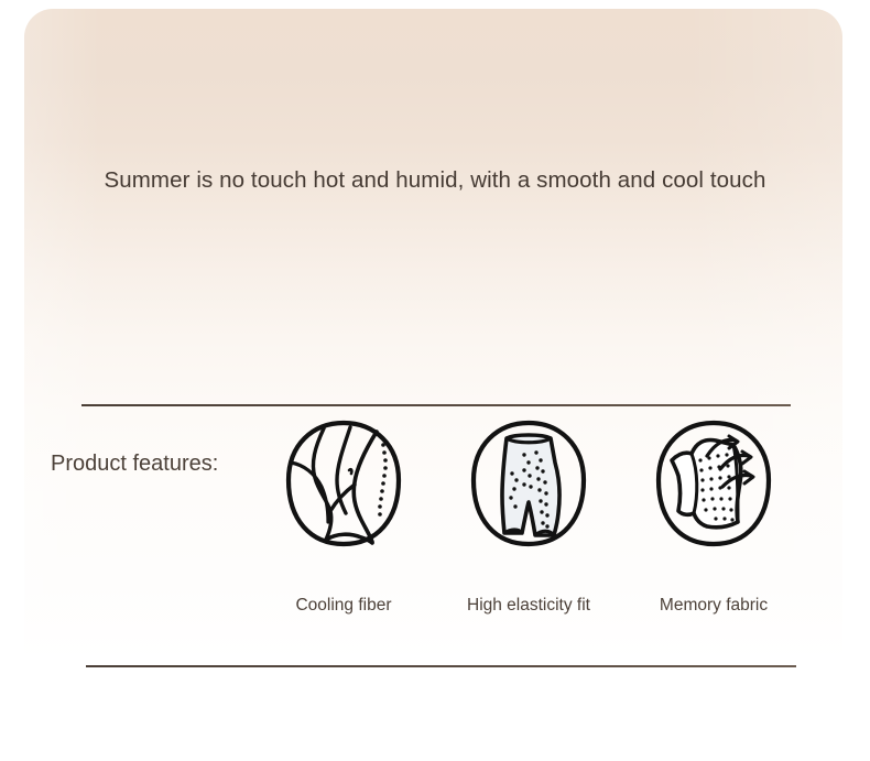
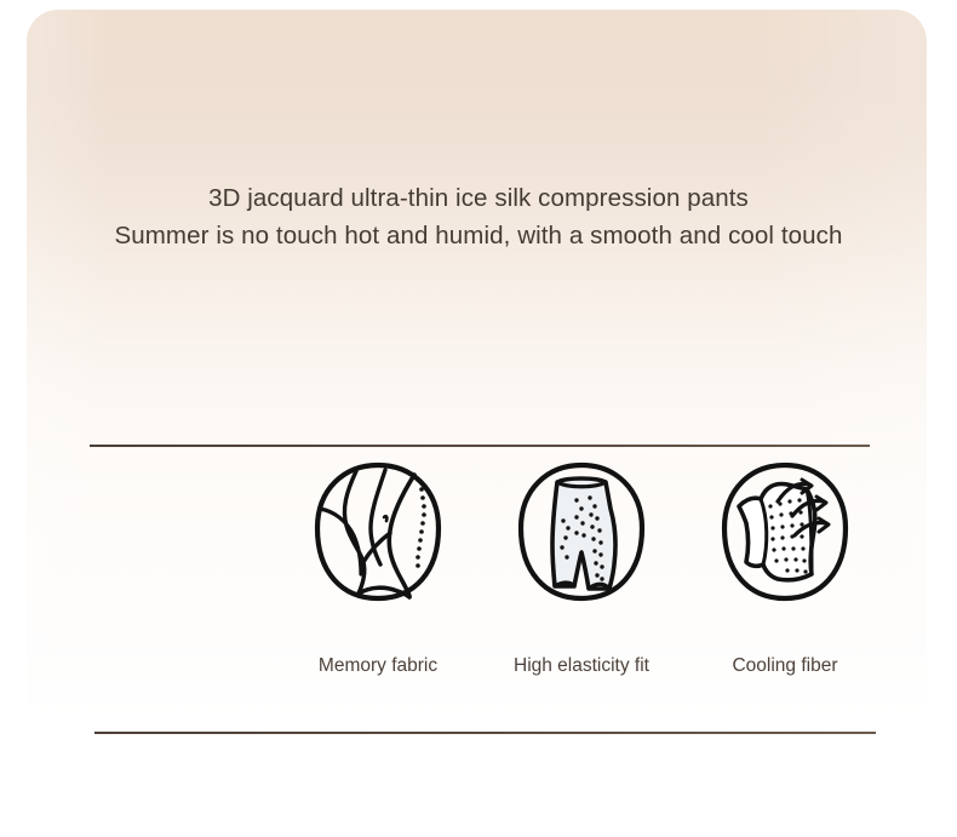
+ 3D jacquard ultra-thin ice silk compression pants
  Summer is no touch hot and humid, with a smooth and cool touch
- Product features:
- Cooling fiber
+ Memory fabric
  High elasticity fit
- Memory fabric
+ Cooling fiber
